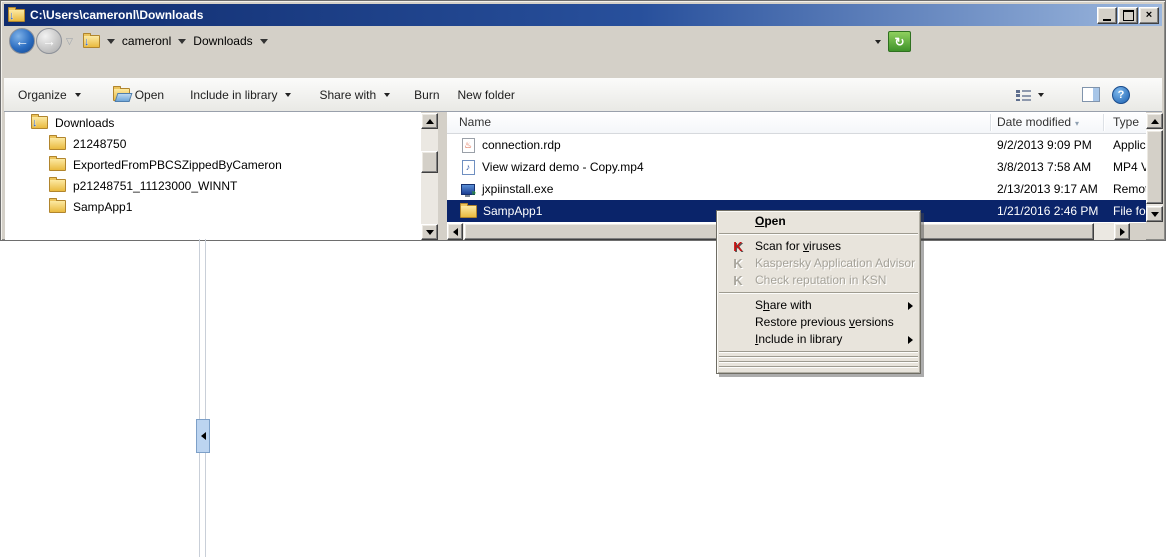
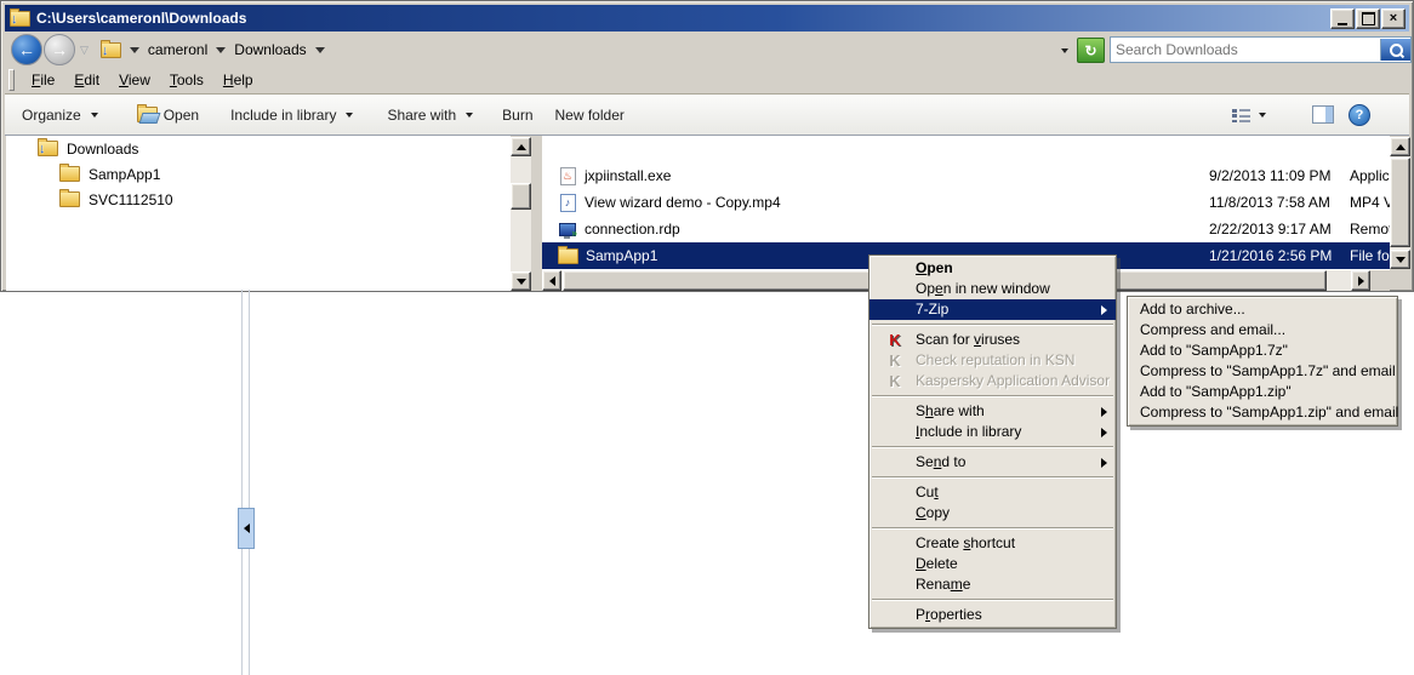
  ↓
  C:\Users\cameronl\Downloads
  ×
  ←
  →
  ▽
  ↓
  cameronl
  Downloads
  ↻
+ Search Downloads
+ File
+ Edit
+ View
+ Tools
+ Help
  Organize
  Open
  Include in library
  Share with
  Burn
  New folder
  ?
  ↓
  Downloads
- 21248750
- ExportedFromPBCSZippedByCameron
- p21248751_11123000_WINNT
  SampApp1
+ SVC1112510
  ♨
- connection.rdp
+ jxpiinstall.exe
- 9/2/2013 9:09 PM
+ 9/2/2013 11:09 PM
  ♪
  View wizard demo - Copy.mp4
- 3/8/2013 7:58 AM
+ 11/8/2013 7:58 AM
  »
- jxpiinstall.exe
+ connection.rdp
- 2/13/2013 9:17 AM
+ 2/22/2013 9:17 AM
  SampApp1
- 1/21/2016 2:46 PM
+ 1/21/2016 2:56 PM
- Name
- Date modified ▾
- Type
  Open
+ Open in new window
+ 7-Zip
  K
  Scan for viruses
  K
- Kaspersky Application Advisor
+ Check reputation in KSN
  K
- Check reputation in KSN
+ Kaspersky Application Advisor
  Share with
- Restore previous versions
  Include in library
+ Send to
+ Cut
+ Copy
+ Create shortcut
+ Delete
+ Rename
+ Properties
+ Add to archive...
+ Compress and email...
+ Add to "SampApp1.7z"
+ Compress to "SampApp1.7z" and email
+ Add to "SampApp1.zip"
+ Compress to "SampApp1.zip" and email
